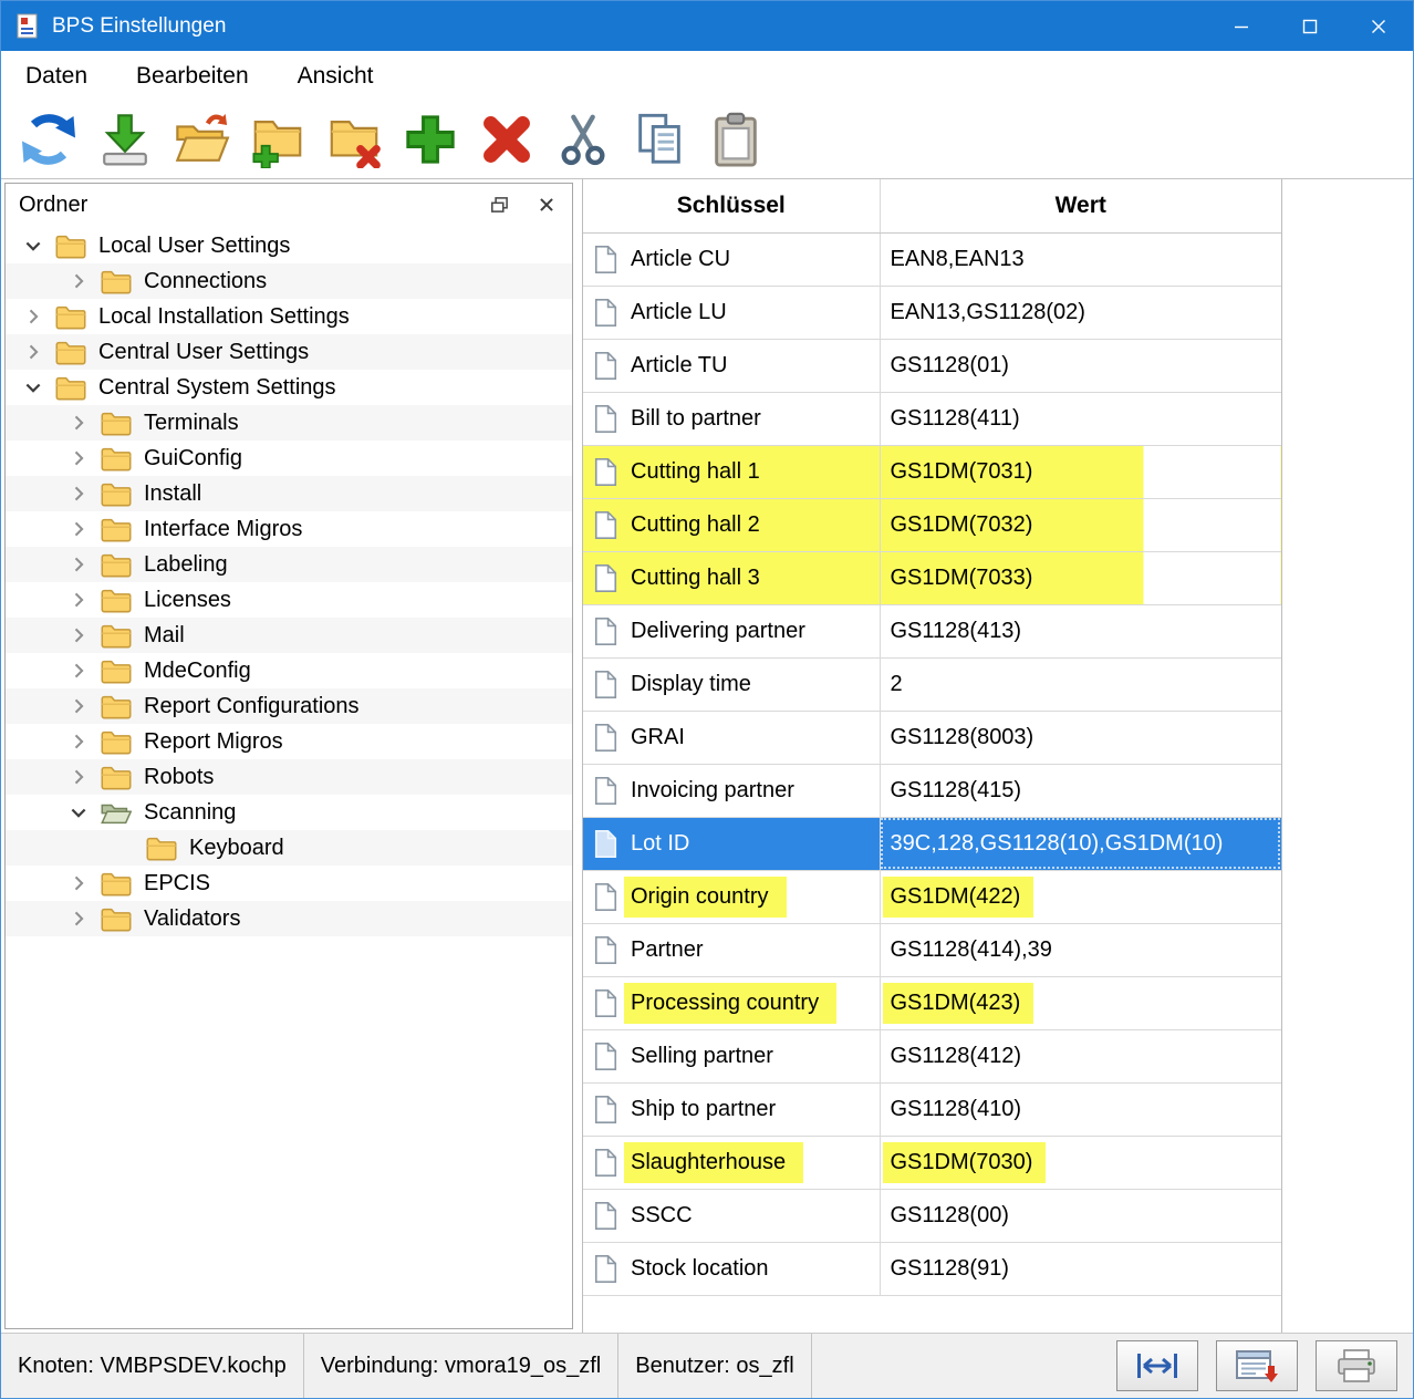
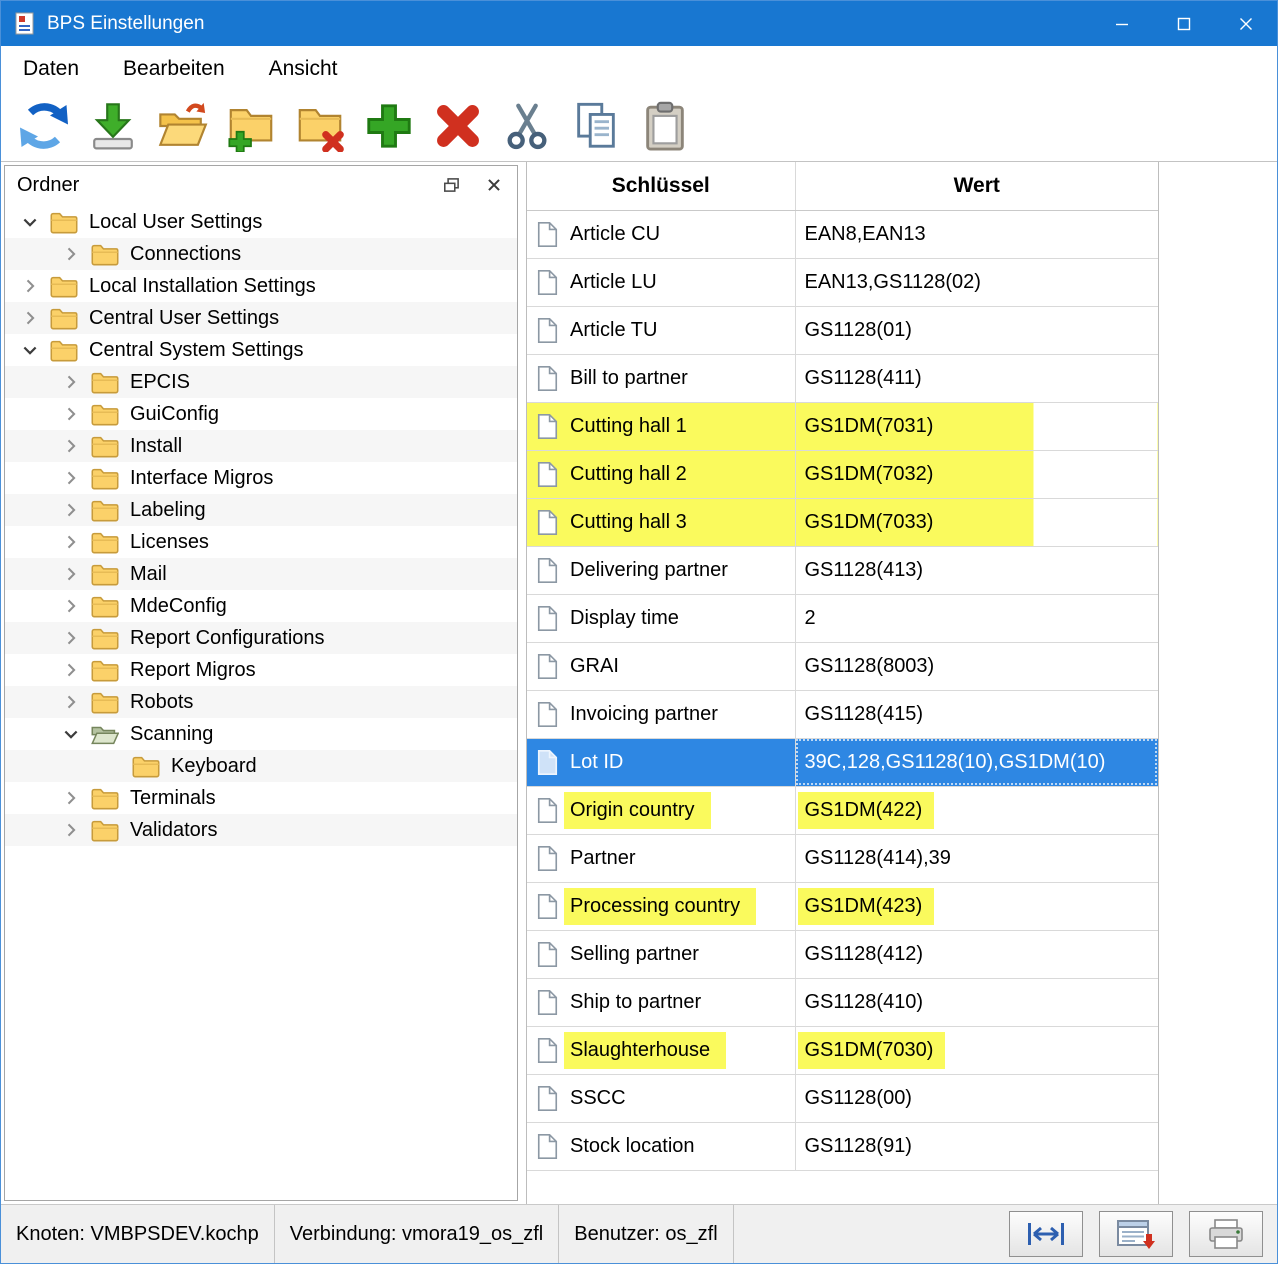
  BPS Einstellungen
  Daten
  Bearbeiten
  Ansicht
  Ordner
  Local User Settings
  Connections
  Local Installation Settings
  Central User Settings
  Central System Settings
- Terminals
+ EPCIS
  GuiConfig
  Install
  Interface Migros
  Labeling
  Licenses
  Mail
  MdeConfig
  Report Configurations
  Report Migros
  Robots
  Scanning
  Keyboard
- EPCIS
+ Terminals
  Validators
  Schlüssel	Wert
  Article CU	EAN8,EAN13
  Article LU	EAN13,GS1128(02)
  Article TU	GS1128(01)
  Bill to partner	GS1128(411)
  Cutting hall 1	GS1DM(7031)
  Cutting hall 2	GS1DM(7032)
  Cutting hall 3	GS1DM(7033)
  Delivering partner	GS1128(413)
  Display time	2
  GRAI	GS1128(8003)
  Invoicing partner	GS1128(415)
  Lot ID	39C,128,GS1128(10),GS1DM(10)
  Origin country	GS1DM(422)
  Partner	GS1128(414),39
  Processing country	GS1DM(423)
  Selling partner	GS1128(412)
  Ship to partner	GS1128(410)
  Slaughterhouse	GS1DM(7030)
  SSCC	GS1128(00)
  Stock location	GS1128(91)
  Knoten: VMBPSDEV.kochp
  Verbindung: vmora19_os_zfl
  Benutzer: os_zfl
